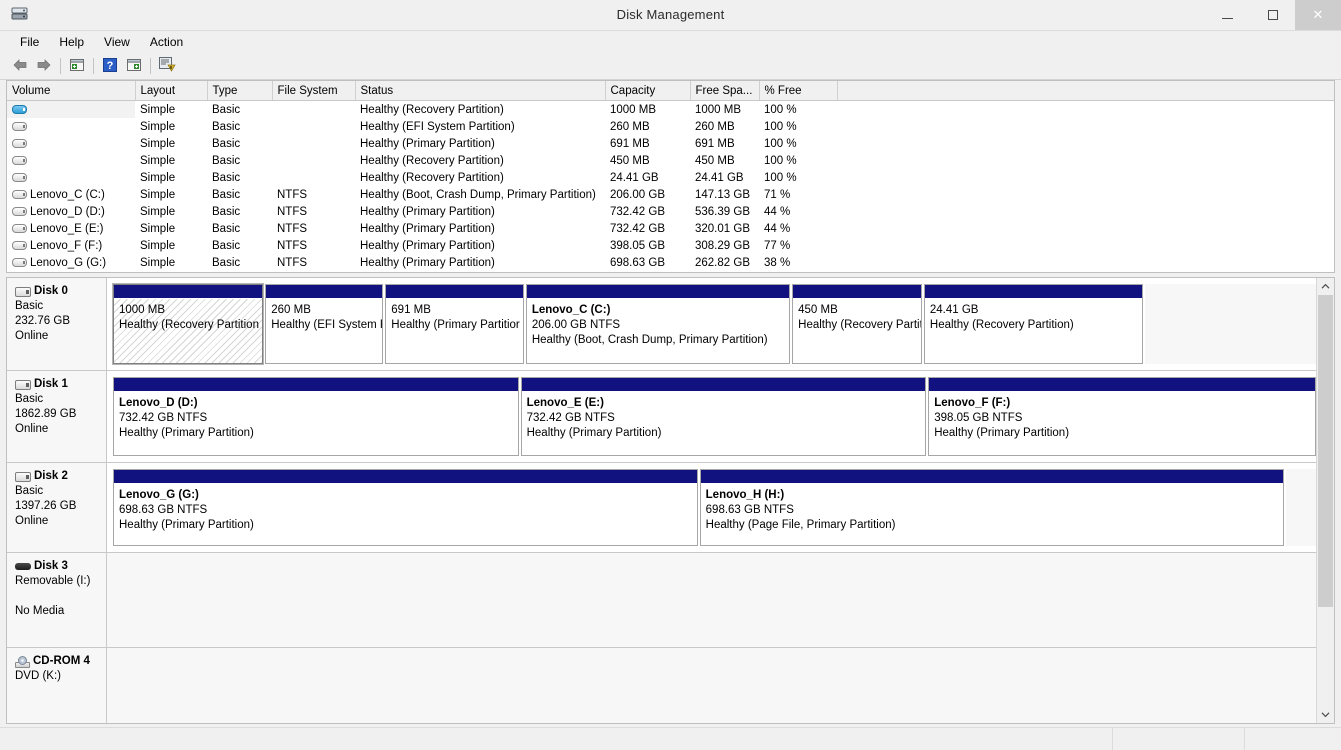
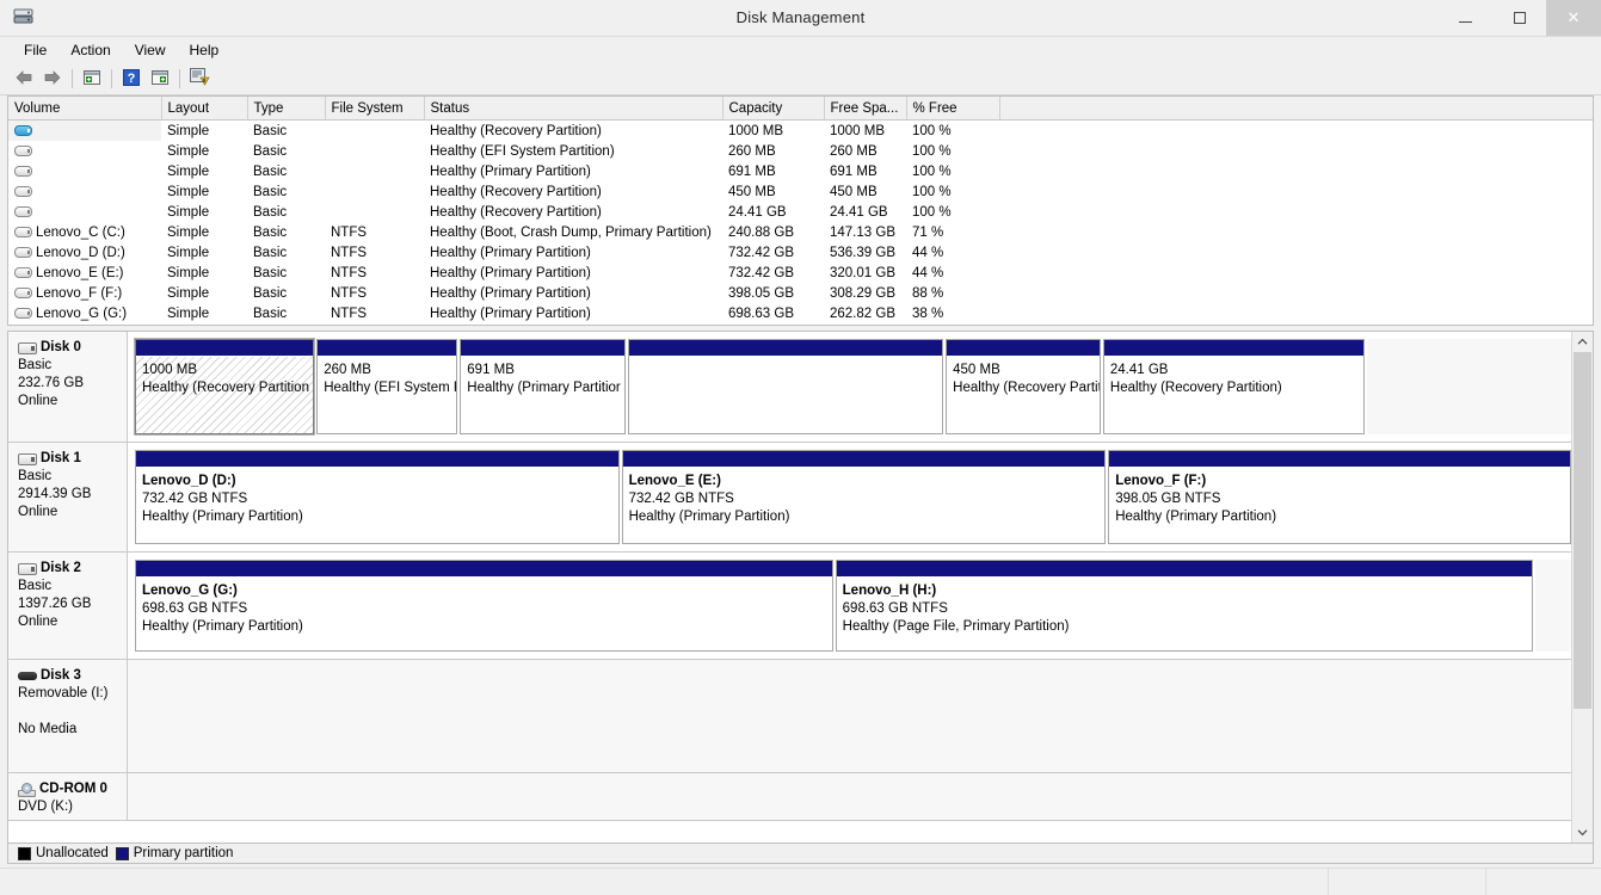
  Disk Management
  ✕
  File
- Help
+ Action
  View
- Action
+ Help
  ?
  Volume	Layout	Type	File System	Status	Capacity	Free Spa...	% Free
  	Simple	Basic		Healthy (Recovery Partition)	1000 MB	1000 MB	100 %
  	Simple	Basic		Healthy (EFI System Partition)	260 MB	260 MB	100 %
  	Simple	Basic		Healthy (Primary Partition)	691 MB	691 MB	100 %
  	Simple	Basic		Healthy (Recovery Partition)	450 MB	450 MB	100 %
  	Simple	Basic		Healthy (Recovery Partition)	24.41 GB	24.41 GB	100 %
- Lenovo_C (C:)	Simple	Basic	NTFS	Healthy (Boot, Crash Dump, Primary Partition)	206.00 GB	147.13 GB	71 %
+ Lenovo_C (C:)	Simple	Basic	NTFS	Healthy (Boot, Crash Dump, Primary Partition)	240.88 GB	147.13 GB	71 %
  Lenovo_D (D:)	Simple	Basic	NTFS	Healthy (Primary Partition)	732.42 GB	536.39 GB	44 %
  Lenovo_E (E:)	Simple	Basic	NTFS	Healthy (Primary Partition)	732.42 GB	320.01 GB	44 %
- Lenovo_F (F:)	Simple	Basic	NTFS	Healthy (Primary Partition)	398.05 GB	308.29 GB	77 %
+ Lenovo_F (F:)	Simple	Basic	NTFS	Healthy (Primary Partition)	398.05 GB	308.29 GB	88 %
  Lenovo_G (G:)	Simple	Basic	NTFS	Healthy (Primary Partition)	698.63 GB	262.82 GB	38 %
  Disk 0
  Basic
  232.76 GB
  Online
  1000 MB
  Healthy (Recovery Partition
  260 MB
  Healthy (EFI System
  691 MB
  Healthy (Primary Partitior
- Lenovo_C (C:)
- 206.00 GB NTFS
- Healthy (Boot, Crash Dump, Primary Partition)
  450 MB
  Healthy (Recovery Parti
  24.41 GB
  Healthy (Recovery Partition)
  Disk 1
  Basic
- 1862.89 GB
+ 2914.39 GB
  Online
  Lenovo_D (D:)
  732.42 GB NTFS
  Healthy (Primary Partition)
  Lenovo_E (E:)
  732.42 GB NTFS
  Healthy (Primary Partition)
  Lenovo_F (F:)
  398.05 GB NTFS
  Healthy (Primary Partition)
  Disk 2
  Basic
  1397.26 GB
  Online
  Lenovo_G (G:)
  698.63 GB NTFS
  Healthy (Primary Partition)
  Lenovo_H (H:)
  698.63 GB NTFS
  Healthy (Page File, Primary Partition)
  Disk 3
  Removable (I:)
  No Media
- CD-ROM 4
+ CD-ROM 0
  DVD (K:)
+ Unallocated
+ Primary partition
